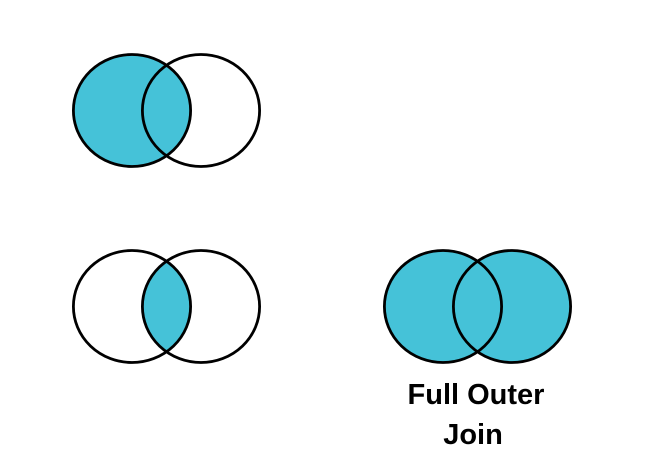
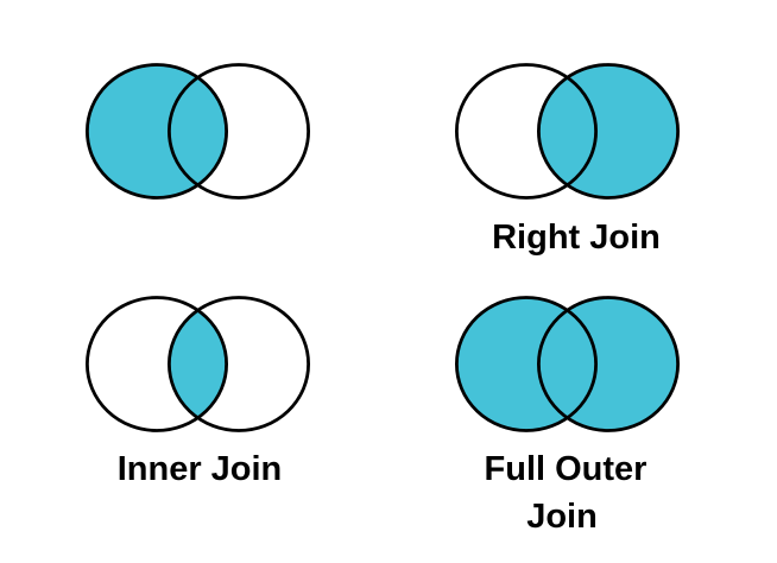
+ Right Join
+ Inner Join
  Full Outer
  Join
